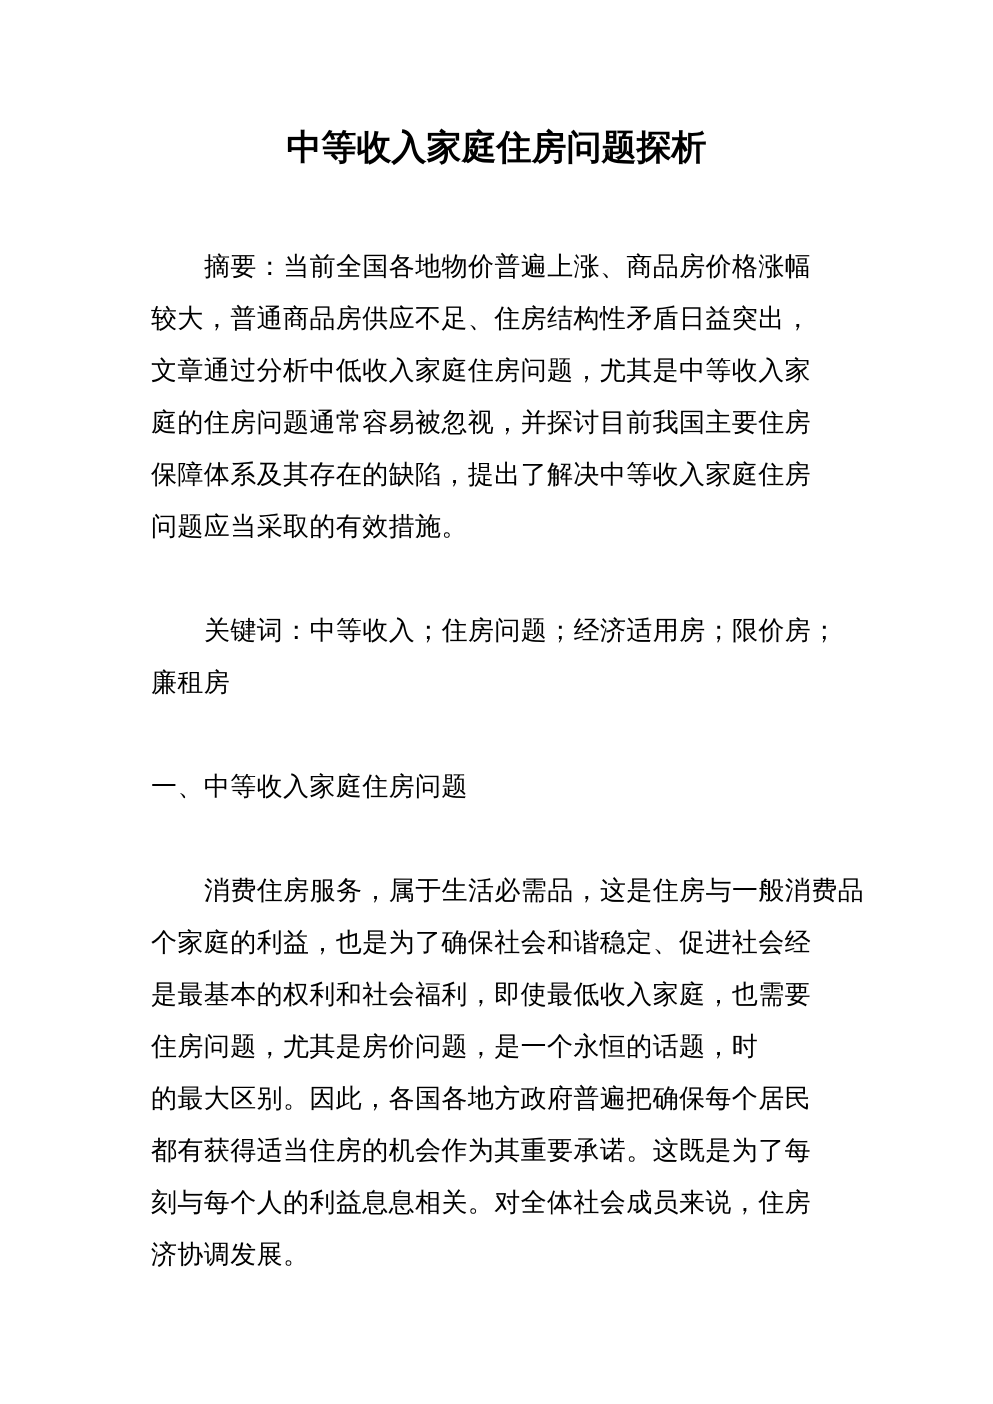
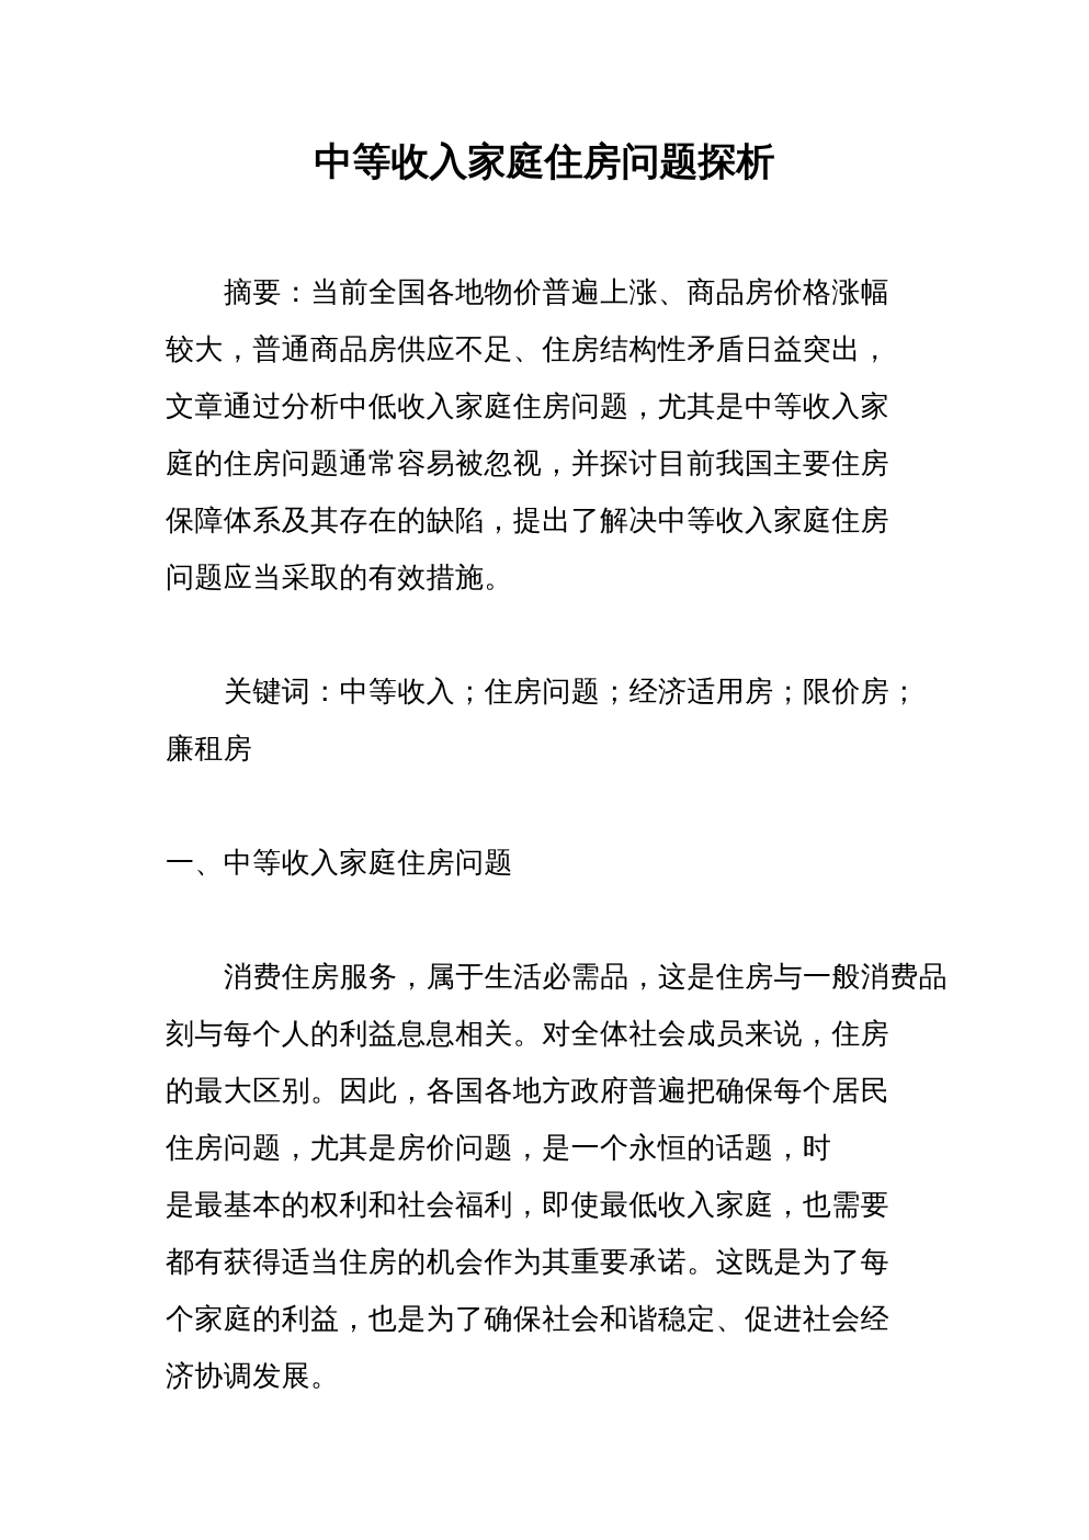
  中等收入家庭住房问题探析
  摘要：当前全国各地物价普遍上涨、商品房价格涨幅
  较大，普通商品房供应不足、住房结构性矛盾日益突出，
  文章通过分析中低收入家庭住房问题，尤其是中等收入家
  庭的住房问题通常容易被忽视，并探讨目前我国主要住房
  保障体系及其存在的缺陷，提出了解决中等收入家庭住房
  问题应当采取的有效措施。
  关键词：中等收入；住房问题；经济适用房；限价房；
  廉租房
  一、中等收入家庭住房问题
  消费住房服务，属于生活必需品，这是住房与一般消费品
- 个家庭的利益，也是为了确保社会和谐稳定、促进社会经
+ 刻与每个人的利益息息相关。对全体社会成员来说，住房
- 是最基本的权利和社会福利，即使最低收入家庭，也需要
+ 的最大区别。因此，各国各地方政府普遍把确保每个居民
  住房问题，尤其是房价问题，是一个永恒的话题，时
- 的最大区别。因此，各国各地方政府普遍把确保每个居民
+ 是最基本的权利和社会福利，即使最低收入家庭，也需要
  都有获得适当住房的机会作为其重要承诺。这既是为了每
- 刻与每个人的利益息息相关。对全体社会成员来说，住房
+ 个家庭的利益，也是为了确保社会和谐稳定、促进社会经
  济协调发展。
